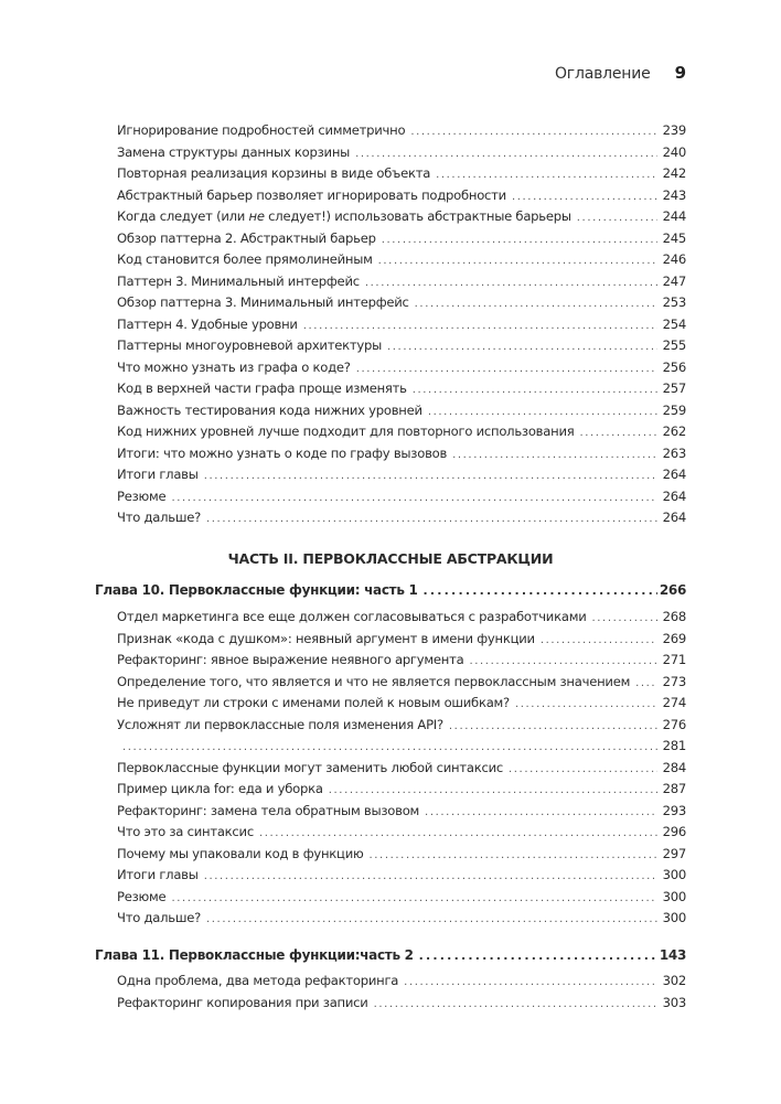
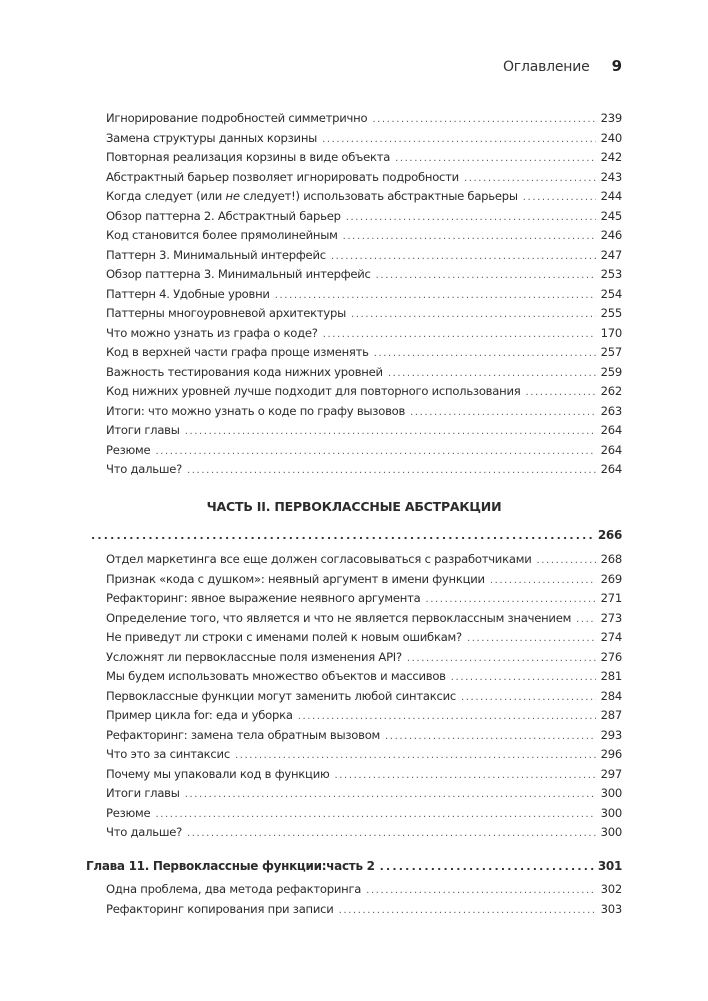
  Оглавление 9
  Игнорирование подробностей симметрично
  239
  Замена структуры данных корзины
  240
  Повторная реализация корзины в виде объекта
  242
  Абстрактный барьер позволяет игнорировать подробности
  243
  Когда следует (или не следует!) использовать абстрактные барьеры
  244
  Обзор паттерна 2. Абстрактный барьер
  245
  Код становится более прямолинейным
  246
  Паттерн 3. Минимальный интерфейс
  247
  Обзор паттерна 3. Минимальный интерфейс
  253
  Паттерн 4. Удобные уровни
  254
  Паттерны многоуровневой архитектуры
  255
  Что можно узнать из графа о коде?
- 256
+ 170
  Код в верхней части графа проще изменять
  257
  Важность тестирования кода нижних уровней
  259
  Код нижних уровней лучше подходит для повторного использования
  262
  Итоги: что можно узнать о коде по графу вызовов
  263
  Итоги главы
  264
  Резюме
  264
  Что дальше?
  264
  ЧАСТЬ II. ПЕРВОКЛАССНЫЕ АБСТРАКЦИИ
- Глава 10. Первоклассные функции: часть 1
  266
  Отдел маркетинга все еще должен согласовываться с разработчиками
  268
  Признак «кода с душком»: неявный аргумент в имени функции
  269
  Рефакторинг: явное выражение неявного аргумента
  271
  Определение того, что является и что не является первоклассным значением
  273
  Не приведут ли строки с именами полей к новым ошибкам?
  274
  Усложнят ли первоклассные поля изменения API?
  276
+ Мы будем использовать множество объектов и массивов
  281
  Первоклассные функции могут заменить любой синтаксис
  284
  Пример цикла for: еда и уборка
  287
  Рефакторинг: замена тела обратным вызовом
  293
  Что это за синтаксис
  296
  Почему мы упаковали код в функцию
  297
  Итоги главы
  300
  Резюме
  300
  Что дальше?
  300
  Глава 11. Первоклассные функции:часть 2
- 143
+ 301
  Одна проблема, два метода рефакторинга
  302
  Рефакторинг копирования при записи
  303
